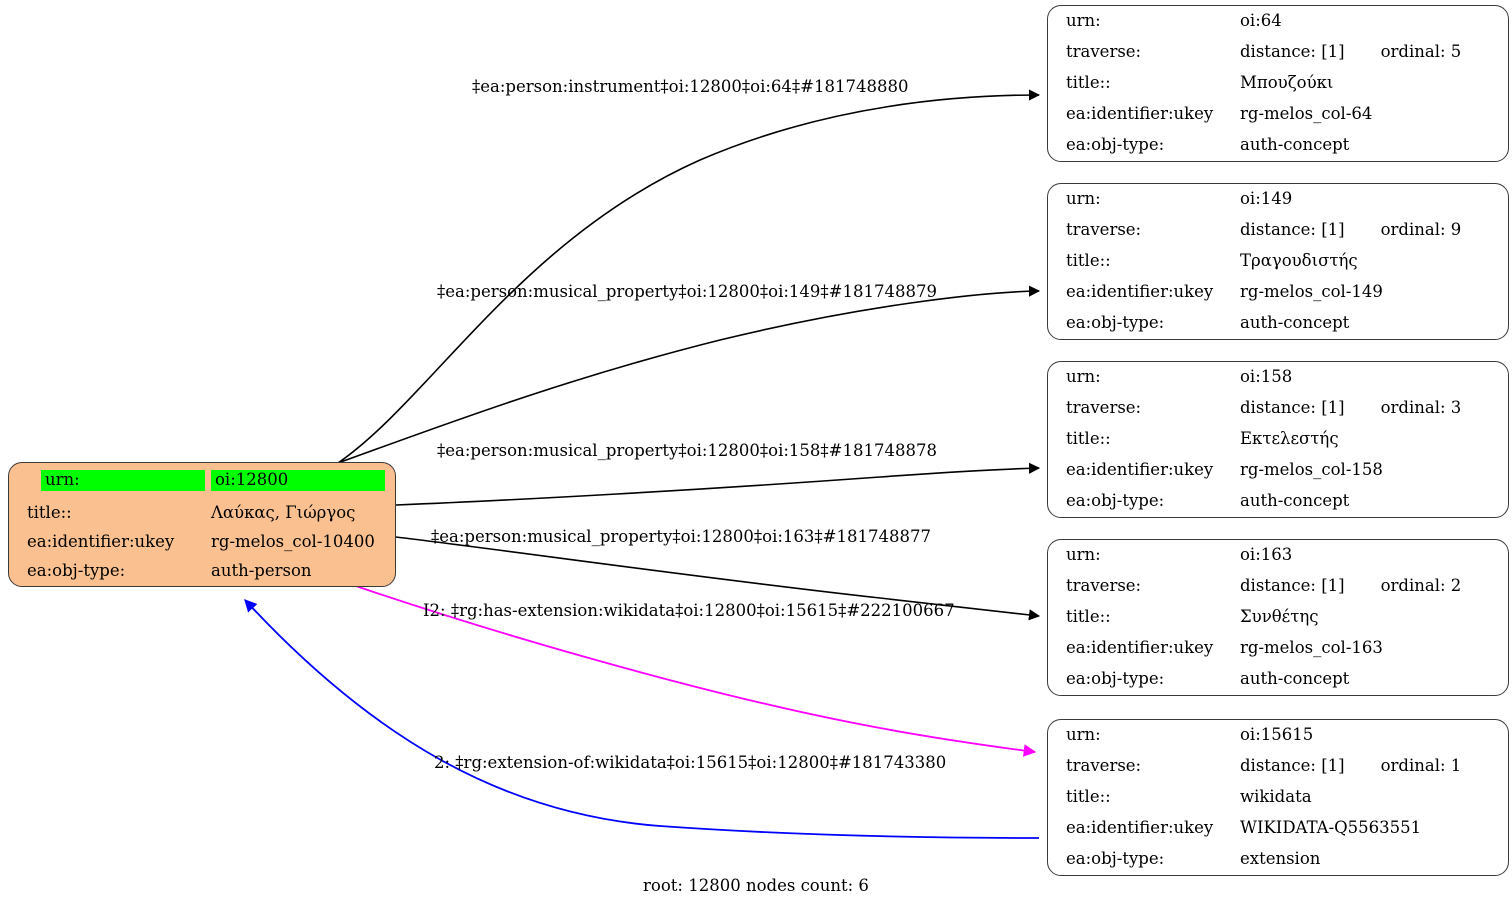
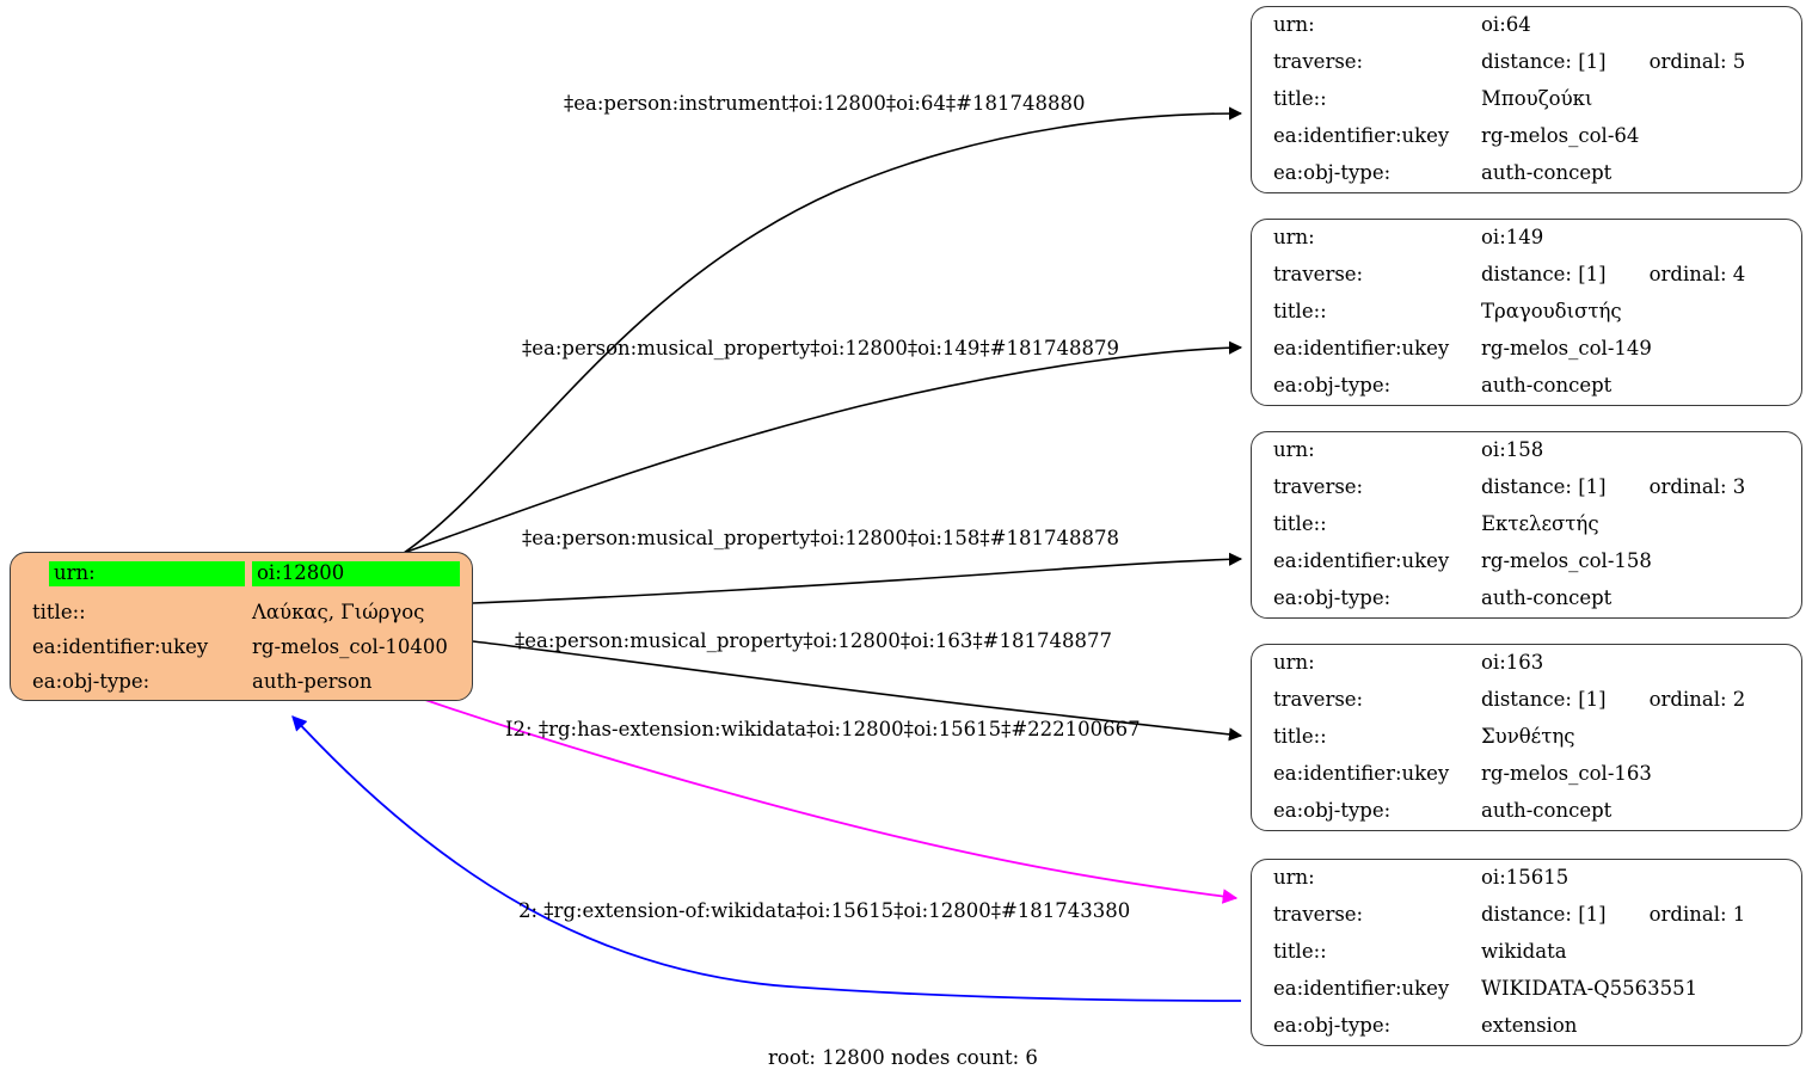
  ‡ea:person:instrument‡oi:12800‡oi:64‡#181748880
  ‡ea:person:musical_property‡oi:12800‡oi:149‡#181748879
  ‡ea:person:musical_property‡oi:12800‡oi:158‡#181748878
  ‡ea:person:musical_property‡oi:12800‡oi:163‡#181748877
  I2: ‡rg:has-extension:wikidata‡oi:12800‡oi:15615‡#222100667
  2: ‡rg:extension-of:wikidata‡oi:15615‡oi:12800‡#181743380
  urn:	oi:12800
  title::	Λαύκας, Γιώργος
  ea:identifier:ukey	rg-melos_col-10400
  ea:obj-type:	auth-person
  urn:	oi:64
  traverse:	distance: [1] ordinal: 5
  title::	Μπουζούκι
  ea:identifier:ukey	rg-melos_col-64
  ea:obj-type:	auth-concept
  urn:	oi:149
- traverse:	distance: [1] ordinal: 9
+ traverse:	distance: [1] ordinal: 4
  title::	Τραγουδιστής
  ea:identifier:ukey	rg-melos_col-149
  ea:obj-type:	auth-concept
  urn:	oi:158
  traverse:	distance: [1] ordinal: 3
  title::	Εκτελεστής
  ea:identifier:ukey	rg-melos_col-158
  ea:obj-type:	auth-concept
  urn:	oi:163
  traverse:	distance: [1] ordinal: 2
  title::	Συνθέτης
  ea:identifier:ukey	rg-melos_col-163
  ea:obj-type:	auth-concept
  urn:	oi:15615
  traverse:	distance: [1] ordinal: 1
  title::	wikidata
  ea:identifier:ukey	WIKIDATA-Q5563551
  ea:obj-type:	extension
  root: 12800 nodes count: 6
